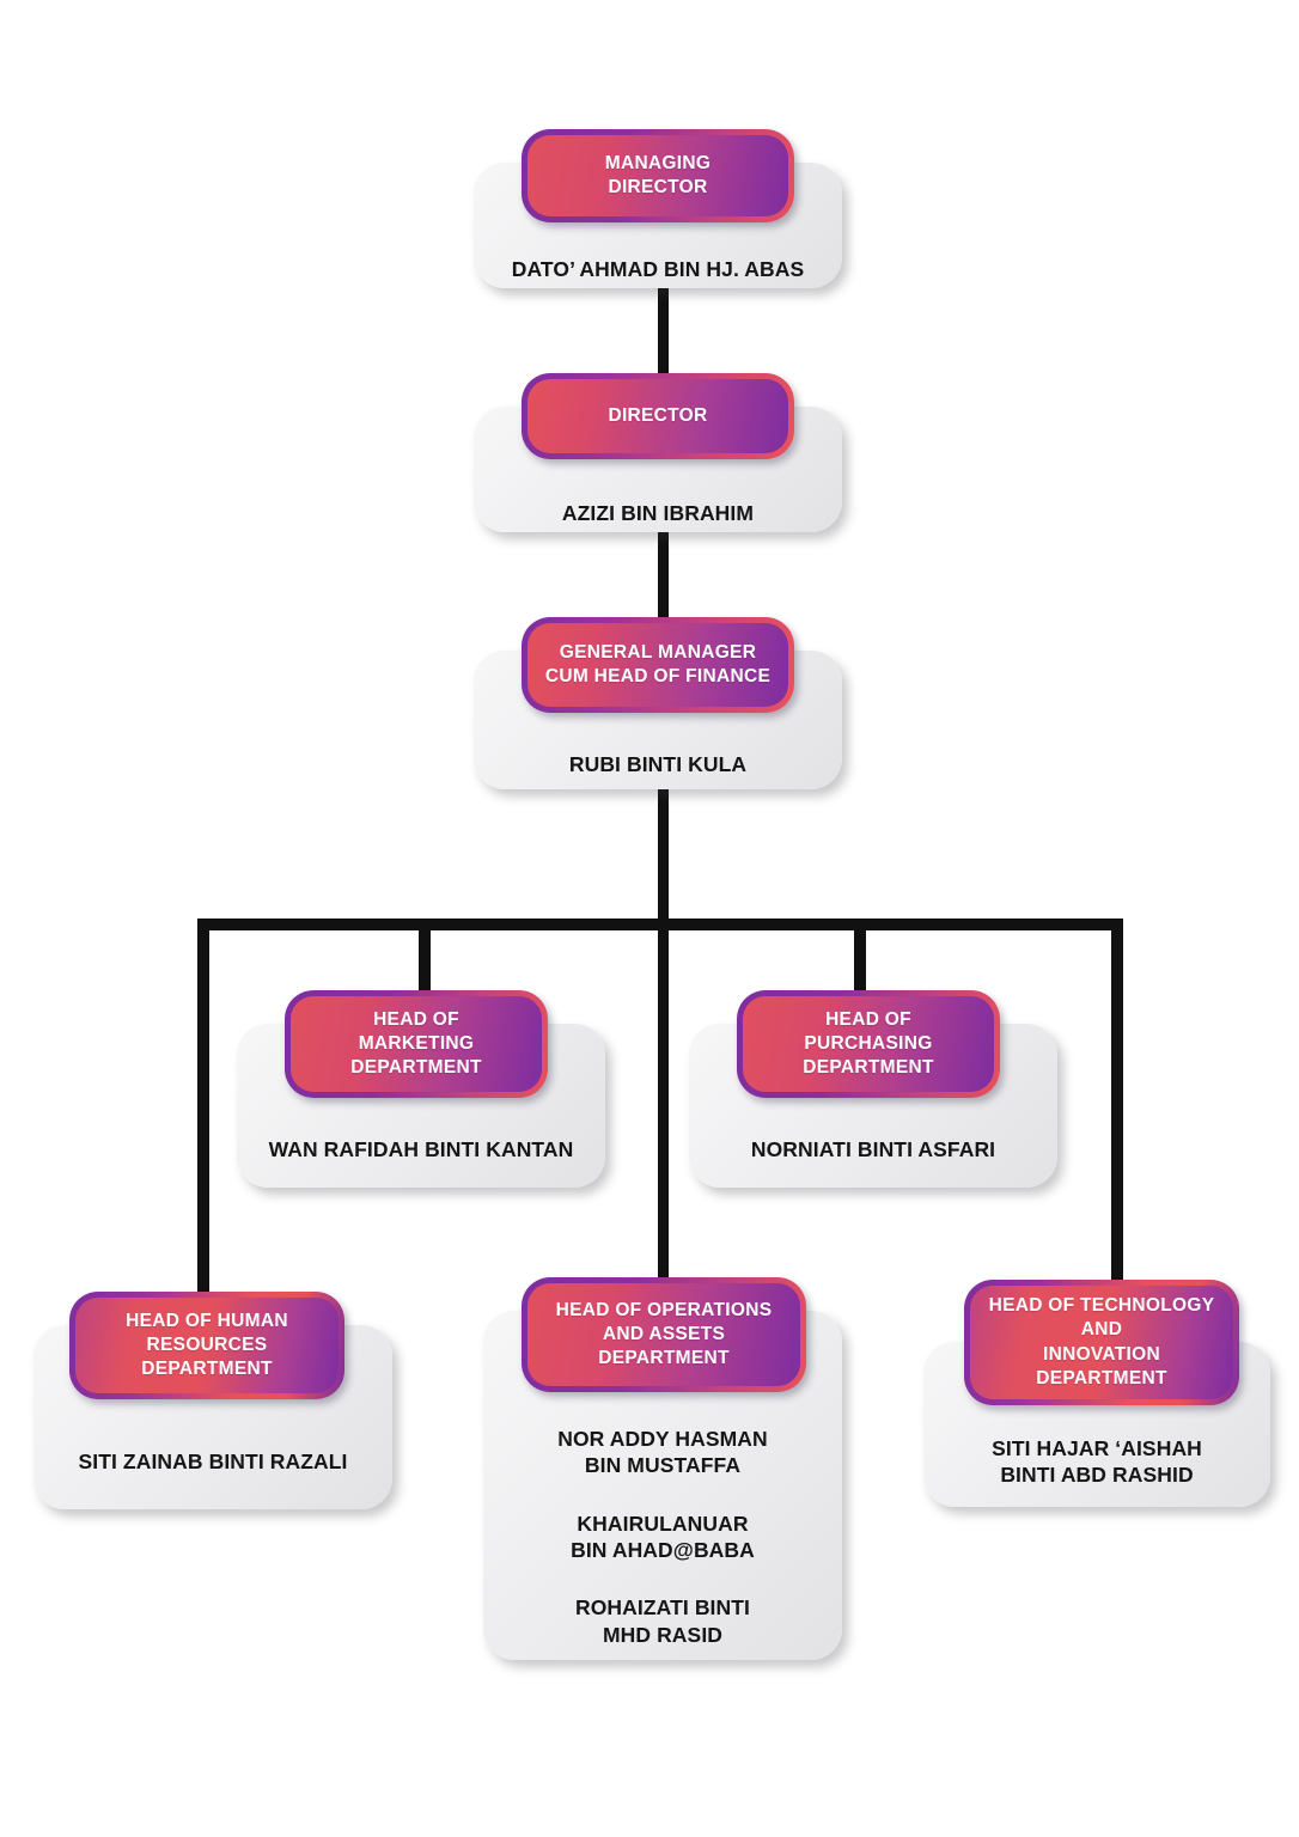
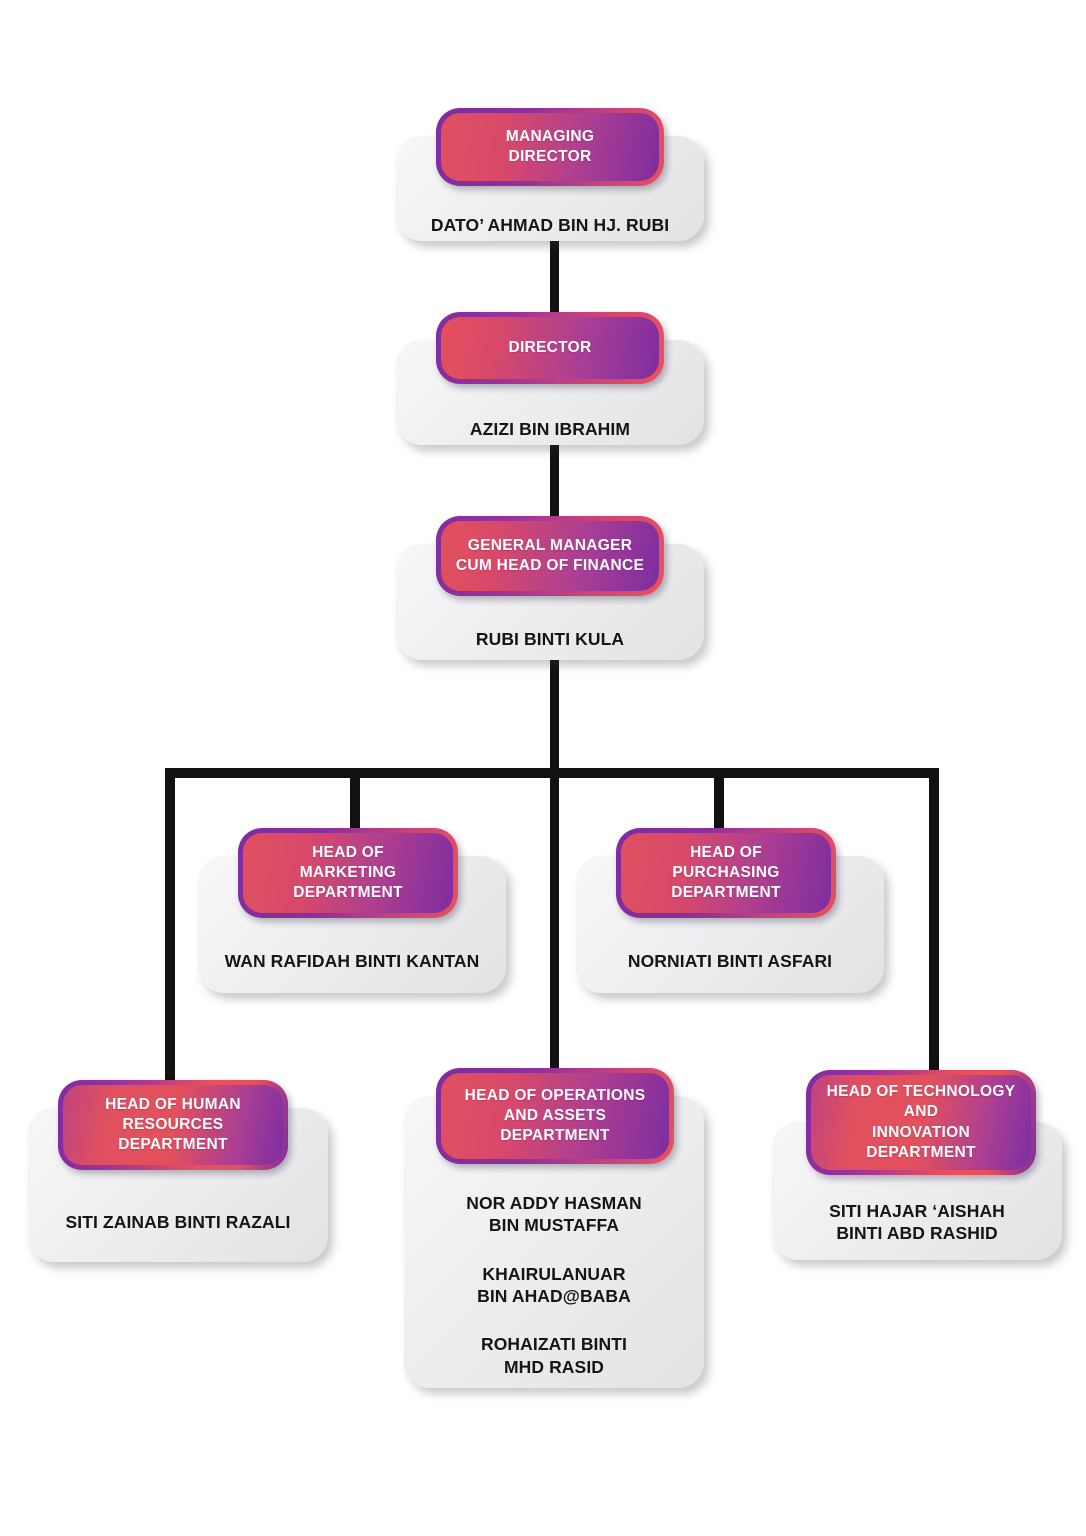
- DATO’ AHMAD BIN HJ. ABAS
+ DATO’ AHMAD BIN HJ. RUBI
  MANAGING
  DIRECTOR
  AZIZI BIN IBRAHIM
  DIRECTOR
  RUBI BINTI KULA
  GENERAL MANAGER
  CUM HEAD OF FINANCE
  WAN RAFIDAH BINTI KANTAN
  HEAD OF
  MARKETING
  DEPARTMENT
  NORNIATI BINTI ASFARI
  HEAD OF
  PURCHASING
  DEPARTMENT
  SITI ZAINAB BINTI RAZALI
  HEAD OF HUMAN
  RESOURCES
  DEPARTMENT
  NOR ADDY HASMAN
  BIN MUSTAFFA
  KHAIRULANUAR
  BIN AHAD@BABA
  ROHAIZATI BINTI
  MHD RASID
  HEAD OF OPERATIONS
  AND ASSETS
  DEPARTMENT
  SITI HAJAR ‘AISHAH
  BINTI ABD RASHID
  HEAD OF TECHNOLOGY
  AND
  INNOVATION
  DEPARTMENT
